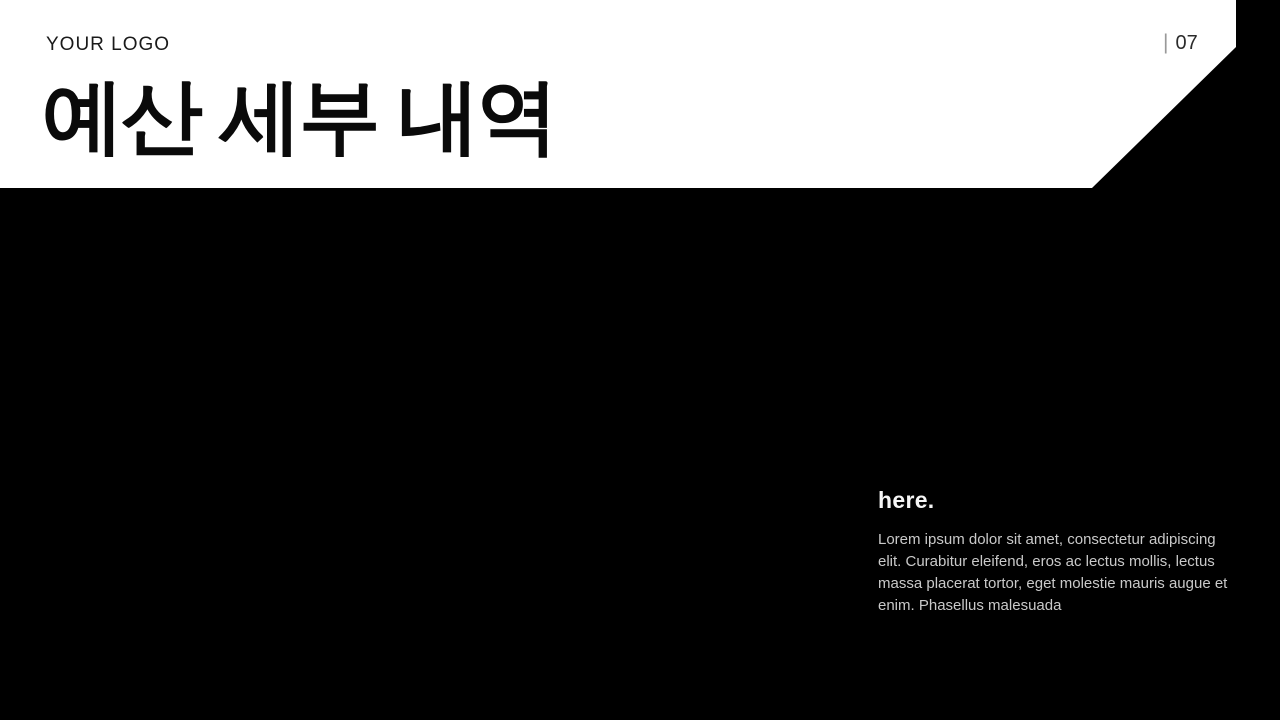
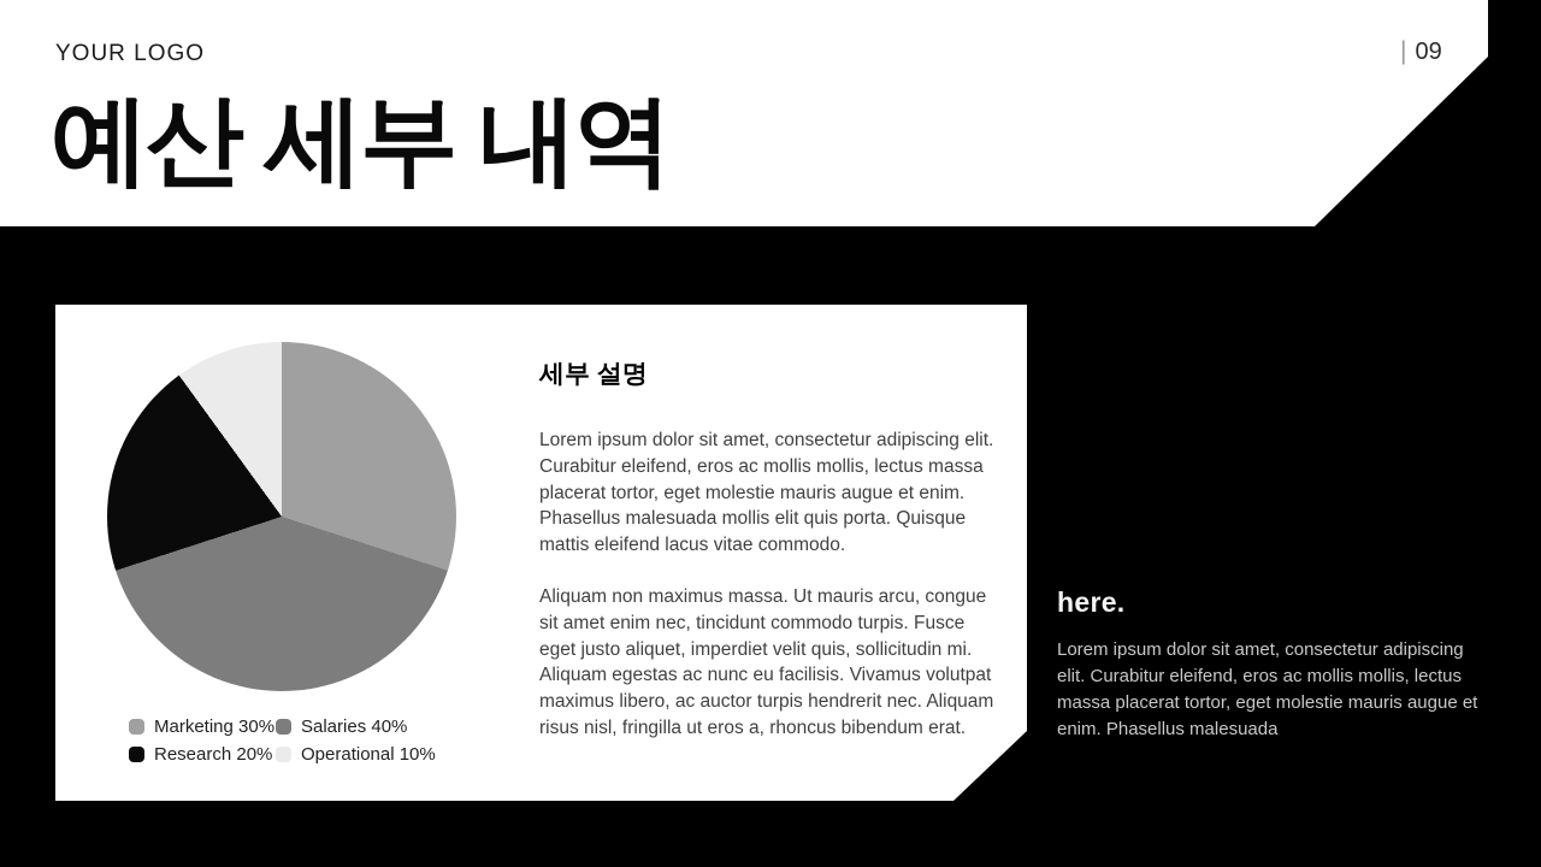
  YOUR LOGO
  |
- 07
+ 09
  예산 세부 내역
+ Marketing 30%
+ Salaries 40%
+ Research 20%
+ Operational 10%
+ 세부 설명
+ Lorem ipsum dolor sit amet, consectetur adipiscing elit. Curabitur eleifend, eros ac mollis mollis, lectus massa placerat tortor, eget molestie mauris augue et enim. Phasellus malesuada mollis elit quis porta. Quisque mattis eleifend lacus vitae commodo.
+ Aliquam non maximus massa. Ut mauris arcu, congue sit amet enim nec, tincidunt commodo turpis. Fusce eget justo aliquet, imperdiet velit quis, sollicitudin mi. Aliquam egestas ac nunc eu facilisis. Vivamus volutpat maximus libero, ac auctor turpis hendrerit nec. Aliquam risus nisl, fringilla ut eros a, rhoncus bibendum erat.
  here.
- Lorem ipsum dolor sit amet, consectetur adipiscing elit. Curabitur eleifend, eros ac lectus mollis, lectus massa placerat tortor, eget molestie mauris augue et enim. Phasellus malesuada
+ Lorem ipsum dolor sit amet, consectetur adipiscing elit. Curabitur eleifend, eros ac mollis mollis, lectus massa placerat tortor, eget molestie mauris augue et enim. Phasellus malesuada
